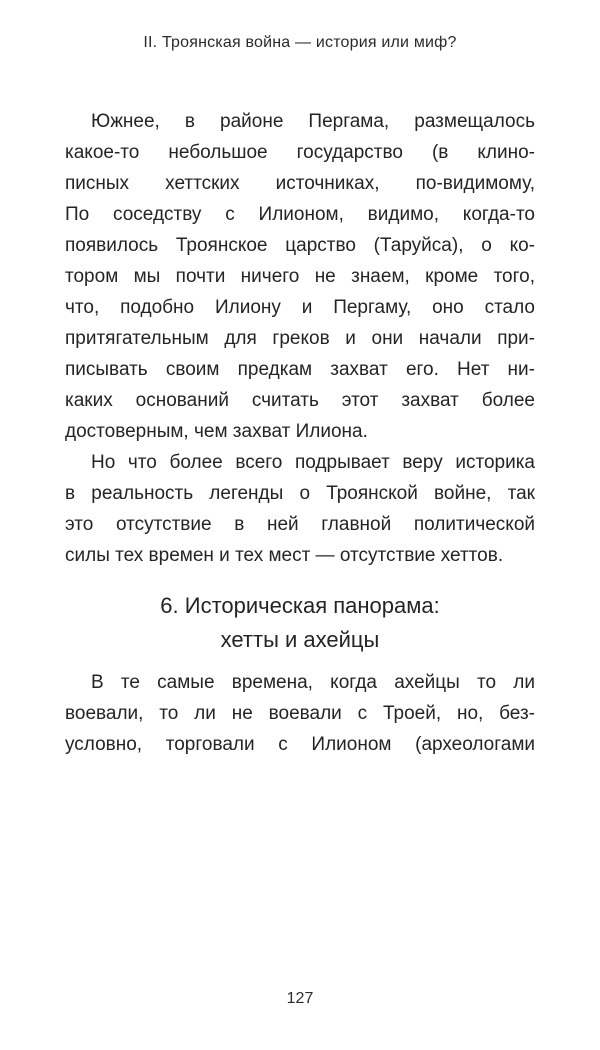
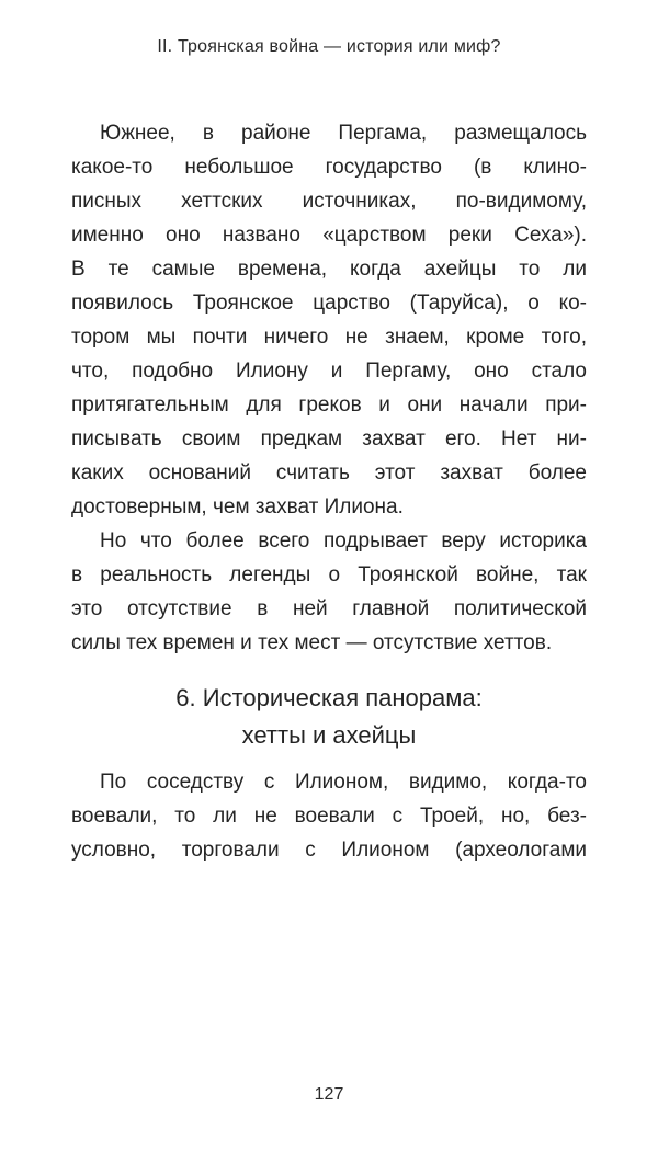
  II. Троянская война — история или миф?
  Южнее, в районе Пергама, размещалось
  какое-то небольшое государство (в клино-
  писных хеттских источниках, по-видимому,
+ именно оно названо «царством реки Сеха»).
- По соседству с Илионом, видимо, когда-то
+ В те самые времена, когда ахейцы то ли
  появилось Троянское царство (Таруйса), о ко-
  тором мы почти ничего не знаем, кроме того,
  что, подобно Илиону и Пергаму, оно стало
  притягательным для греков и они начали при-
  писывать своим предкам захват его. Нет ни-
  каких оснований считать этот захват более
  достоверным, чем захват Илиона.
  Но что более всего подрывает веру историка
  в реальность легенды о Троянской войне, так
  это отсутствие в ней главной политической
  силы тех времен и тех мест — отсутствие хеттов.
  6. Историческая панорама:
  хетты и ахейцы
- В те самые времена, когда ахейцы то ли
+ По соседству с Илионом, видимо, когда-то
  воевали, то ли не воевали с Троей, но, без-
  условно, торговали с Илионом (археологами
  127
